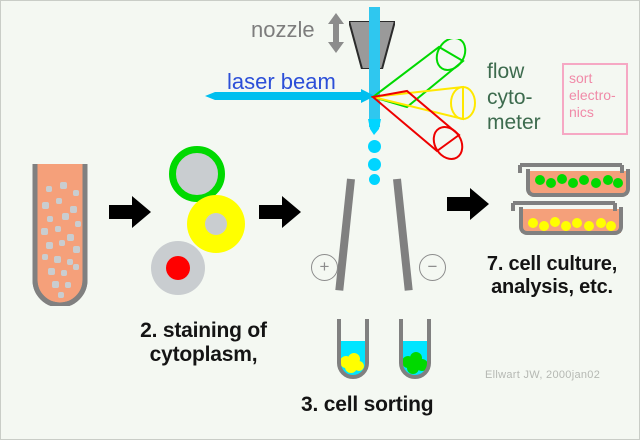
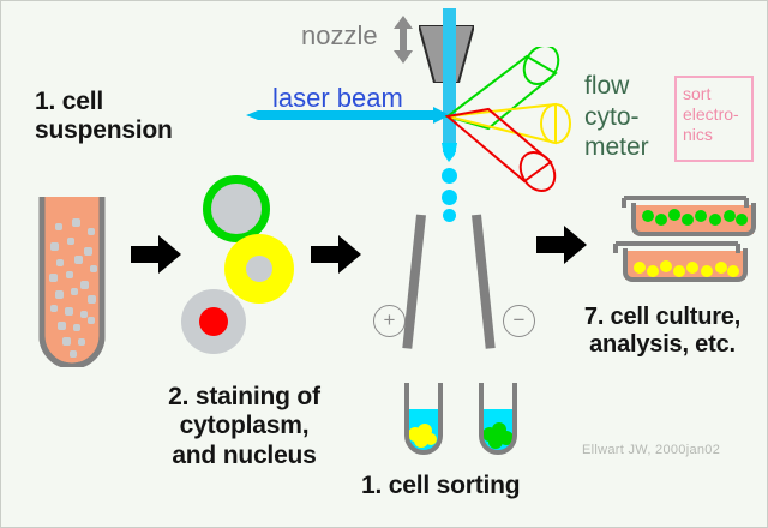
+ 1. cell
+ suspension
  2. staining of
  cytoplasm,
+ and nucleus
  nozzle
  laser beam
  flow
  cyto-
  meter
  sort
  electro-
  nics
  +
  −
- 3. cell sorting
+ 1. cell sorting
  7. cell culture,
  analysis, etc.
  Ellwart JW, 2000jan02
